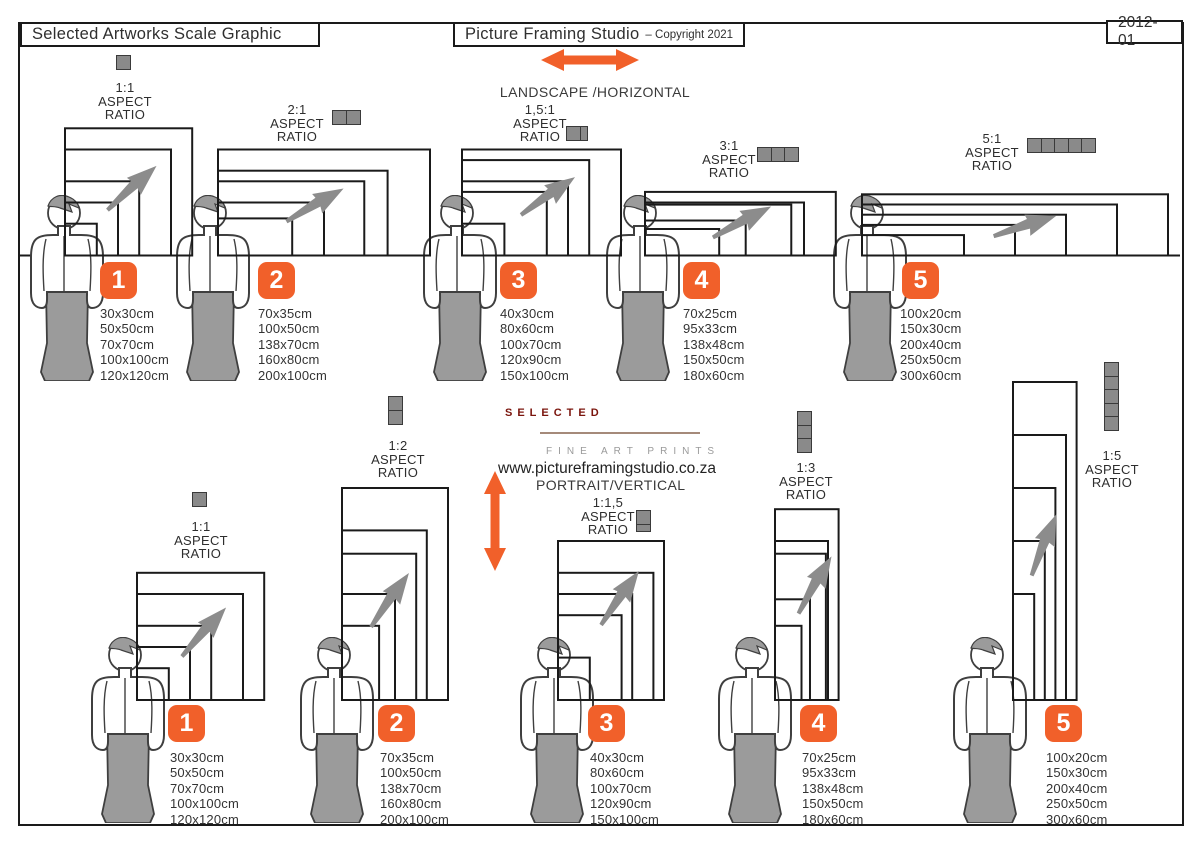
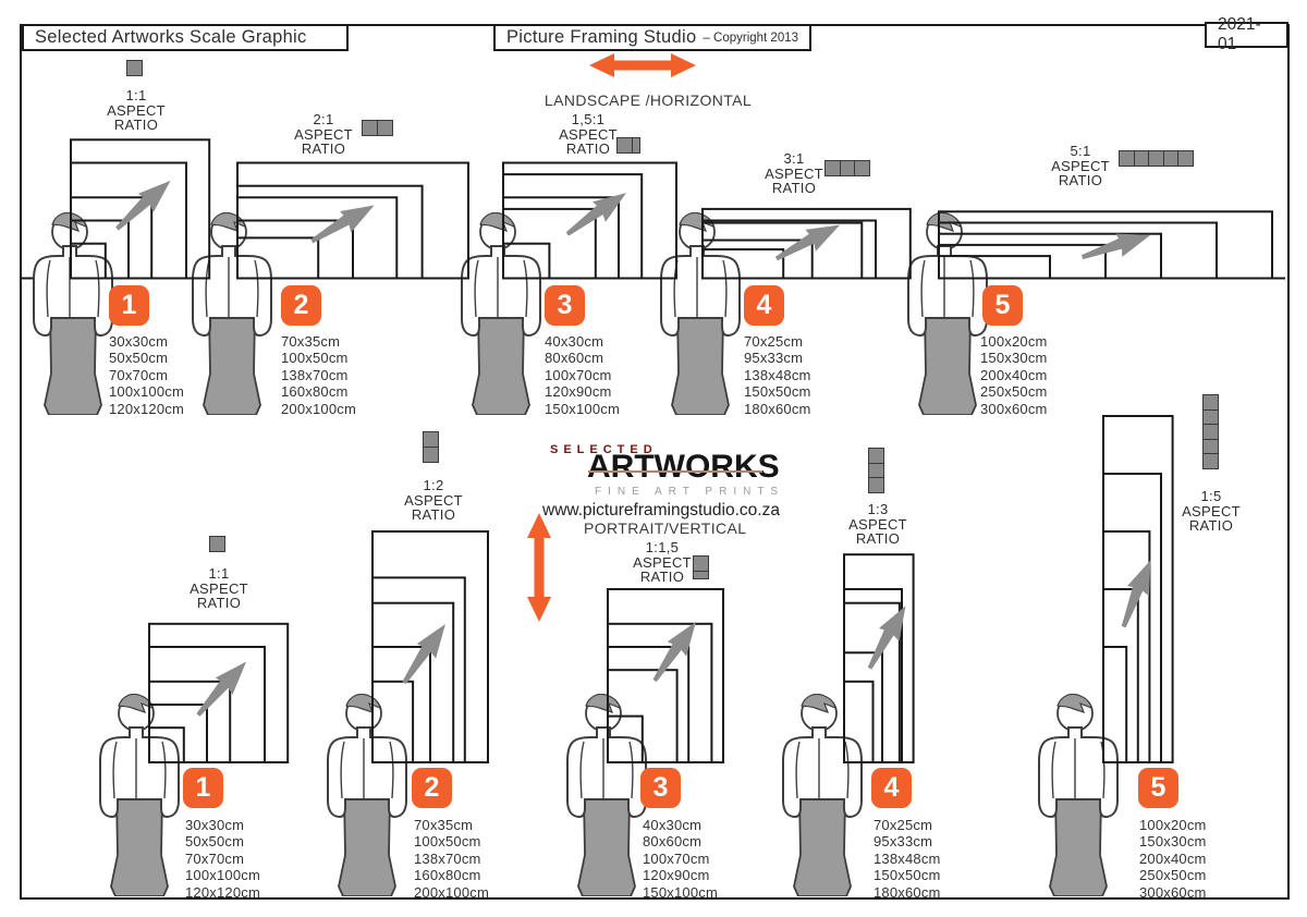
  Selected Artworks Scale Graphic
  Picture Framing Studio
- – Copyright 2021
+ – Copyright 2013
- 2012-01
+ 2021-01
  LANDSCAPE /HORIZONTAL
  SELECTED
+ ARTWORKS
  FINE ART PRINTS
  www.pictureframingstudio.co.za
  PORTRAIT/VERTICAL
  1:1
  ASPECT
  RATIO
  1
  30x30cm
  50x50cm
  70x70cm
  100x100cm
  120x120cm
  2:1
  ASPECT
  RATIO
  2
  70x35cm
  100x50cm
  138x70cm
  160x80cm
  200x100cm
  1,5:1
  ASPECT
  RATIO
  3
  40x30cm
  80x60cm
  100x70cm
  120x90cm
  150x100cm
  3:1
  ASPECT
  RATIO
  4
  70x25cm
  95x33cm
  138x48cm
  150x50cm
  180x60cm
  5:1
  ASPECT
  RATIO
  5
  100x20cm
  150x30cm
  200x40cm
  250x50cm
  300x60cm
  1:1
  ASPECT
  RATIO
  1
  30x30cm
  50x50cm
  70x70cm
  100x100cm
  120x120cm
  1:2
  ASPECT
  RATIO
  2
  70x35cm
  100x50cm
  138x70cm
  160x80cm
  200x100cm
  1:1,5
  ASPECT
  RATIO
  3
  40x30cm
  80x60cm
  100x70cm
  120x90cm
  150x100cm
  1:3
  ASPECT
  RATIO
  4
  70x25cm
  95x33cm
  138x48cm
  150x50cm
  180x60cm
  1:5
  ASPECT
  RATIO
  5
  100x20cm
  150x30cm
  200x40cm
  250x50cm
  300x60cm
